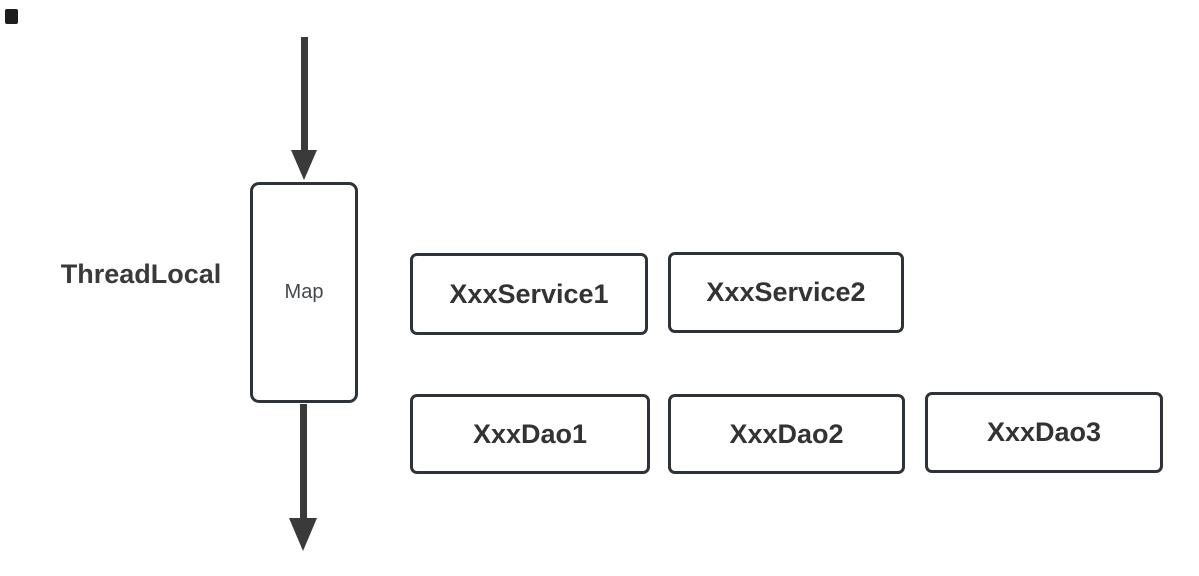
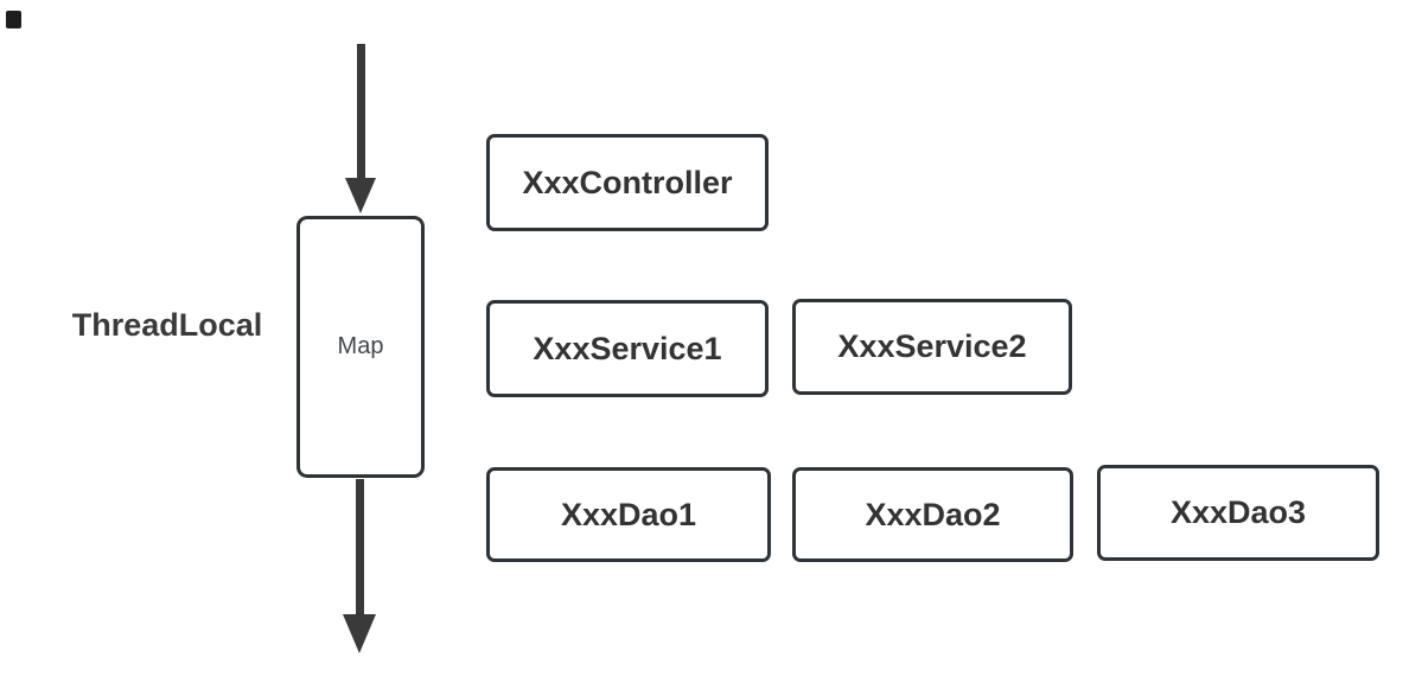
  ThreadLocal
  Map
+ XxxController
  XxxService1
  XxxService2
  XxxDao1
  XxxDao2
  XxxDao3
